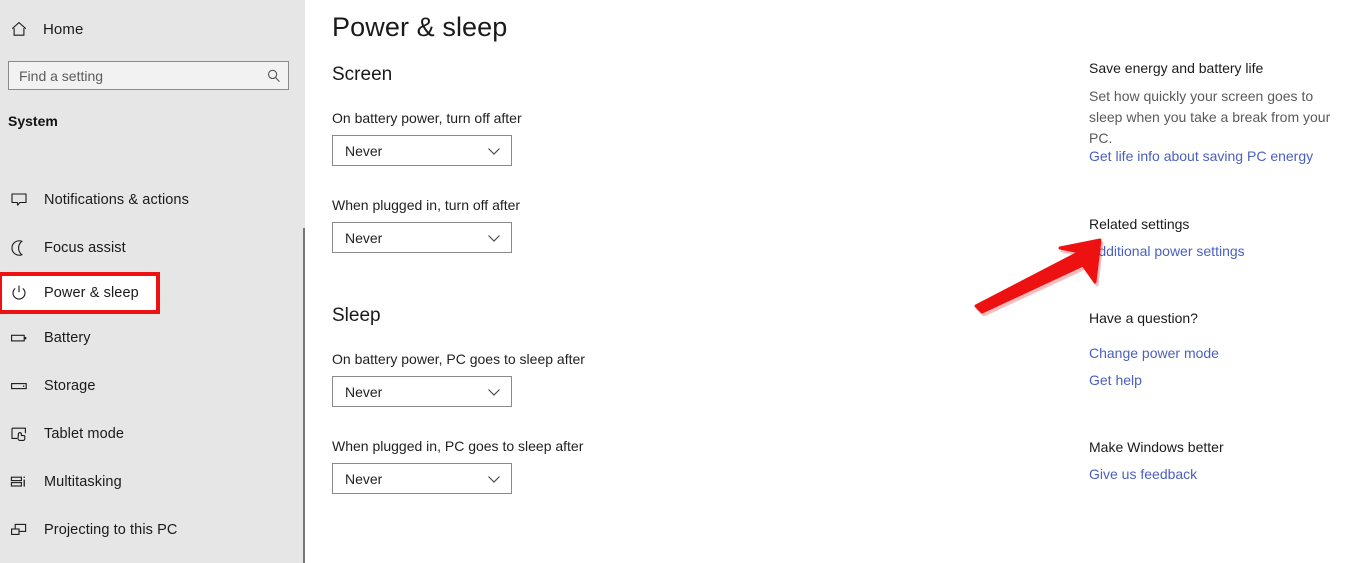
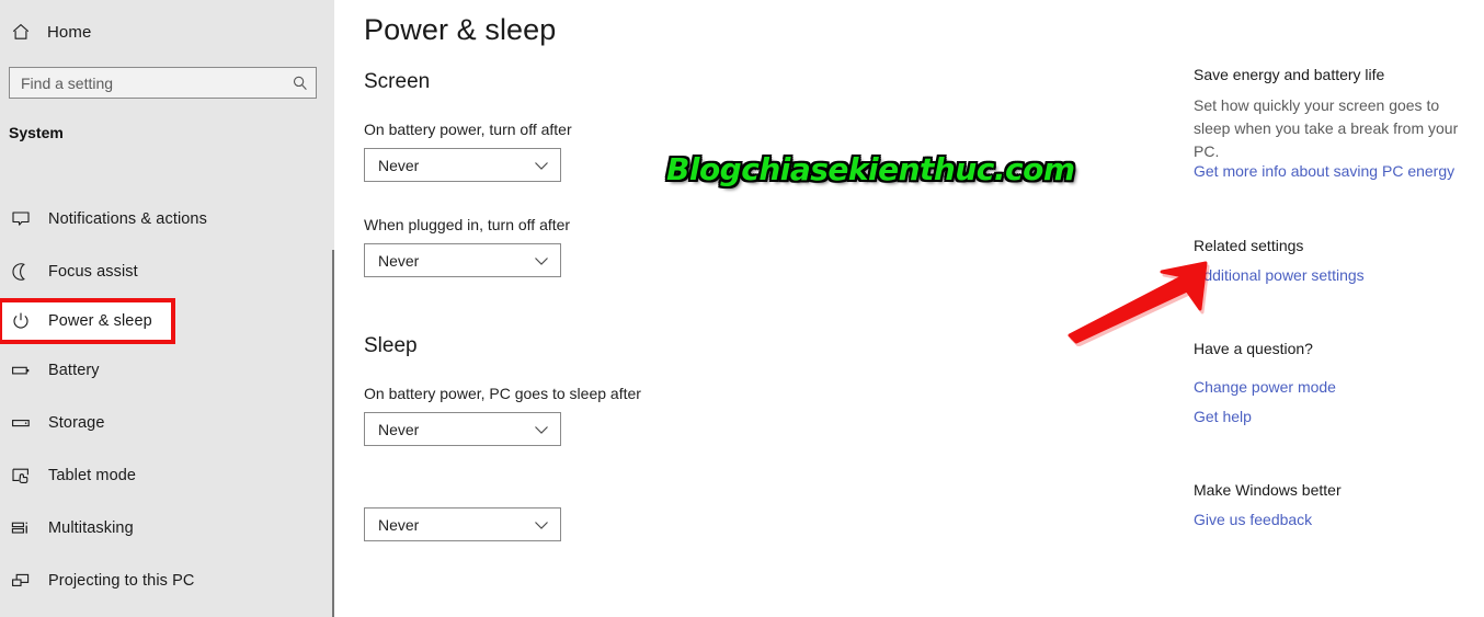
  Home
  Find a setting
  System
  Notifications & actions
  Focus assist
  Power & sleep
  Battery
  Storage
  Tablet mode
  Multitasking
  Projecting to this PC
  Power & sleep
  Screen
  On battery power, turn off after
  Never
  When plugged in, turn off after
  Never
  Sleep
  On battery power, PC goes to sleep after
  Never
- When plugged in, PC goes to sleep after
  Never
  Save energy and battery life
  Set how quickly your screen goes to sleep when you take a break from your PC.
- Get life info about saving PC energy
+ Get more info about saving PC energy
  Related settings
  dditional power settings
  Have a question?
  Change power mode
  Get help
  Make Windows better
  Give us feedback
+ Blogchiasekienthuc.com
